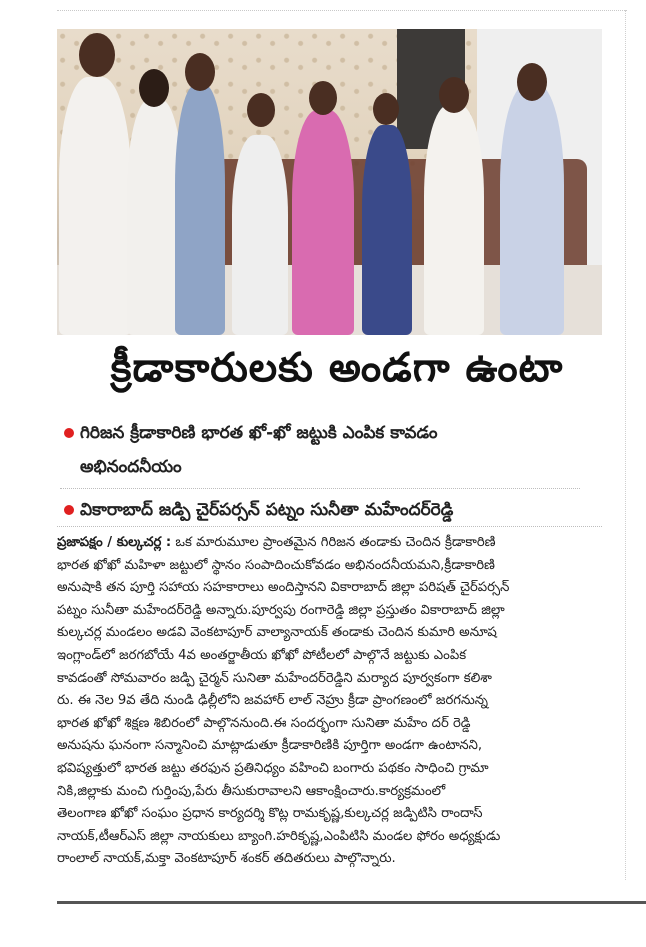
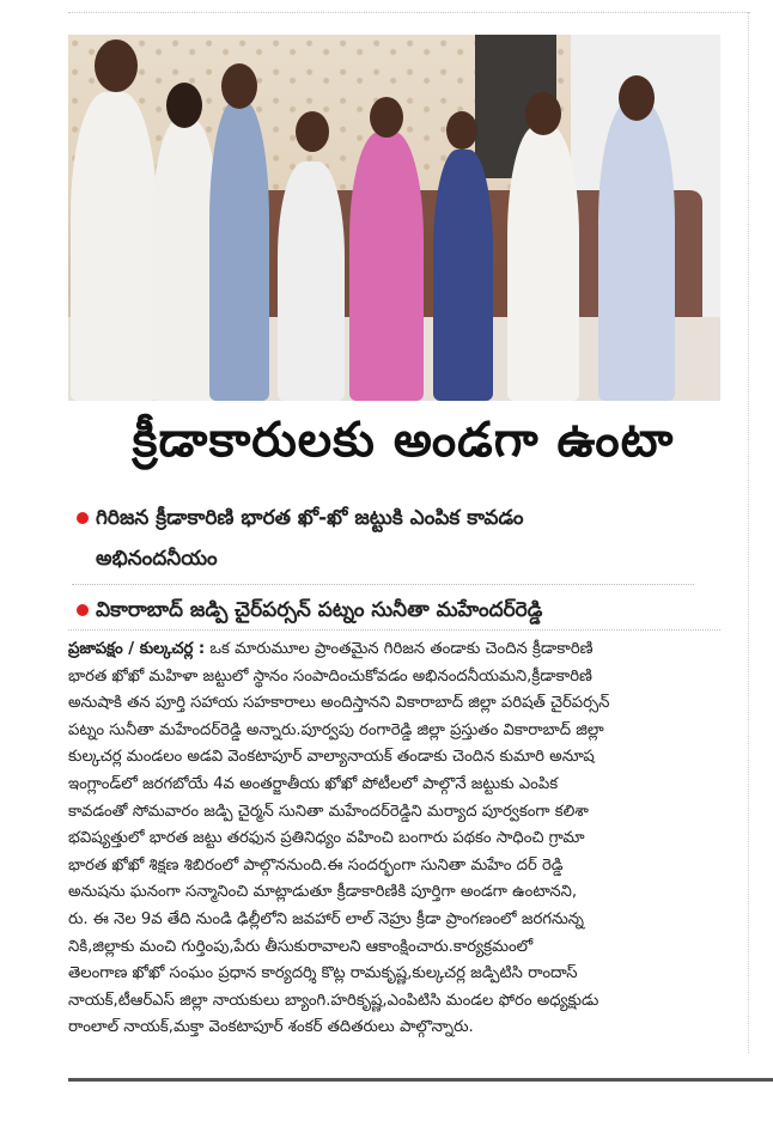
  క్రీడాకారులకు అండగా ఉంటా
  గిరిజన క్రీడాకారిణి భారత ఖో-ఖో జట్టుకి ఎంపిక కావడం
  అభినందనీయం
  వికారాబాద్ జడ్పి చైర్‌పర్సన్ పట్నం సునీతా మహేందర్‌రెడ్డి
  ప్రజాపక్షం / కుల్కచర్ల : ఒక మారుమూల ప్రాంతమైన గిరిజన తండాకు చెందిన క్రీడాకారిణి
  భారత ఖోఖో మహిళా జట్టులో స్థానం సంపాదించుకోవడం అభినందనీయమని,క్రీడాకారిణి
  అనుషాకి తన పూర్తి సహాయ సహకారాలు అందిస్తానని వికారాబాద్ జిల్లా పరిషత్ చైర్‌పర్సన్
  పట్నం సునీతా మహేందర్‌రెడ్డి అన్నారు.పూర్వపు రంగారెడ్డి జిల్లా ప్రస్తుతం వికారాబాద్ జిల్లా
  కుల్కచర్ల మండలం అడవి వెంకటాపూర్ వాల్యానాయక్ తండాకు చెందిన కుమారి అనూష
  ఇంగ్లాండ్‌లో జరగబోయే 4వ అంతర్జాతీయ ఖోఖో పోటీలలో పాల్గొనే జట్టుకు ఎంపిక
  కావడంతో సోమవారం జడ్పి చైర్మన్ సునితా మహేందర్‌రెడ్డిని మర్యాద పూర్వకంగా కలిశా
- రు. ఈ నెల 9వ తేది నుండి ఢిల్లీలోని జవహార్ లాల్ నెహ్రు క్రీడా ప్రాంగణంలో జరగనున్న
+ భవిష్యత్తులో భారత జట్టు తరఫున ప్రతినిధ్యం వహించి బంగారు పథకం సాధించి గ్రామా
  భారత ఖోఖో శిక్షణ శిబిరంలో పాల్గొననుంది.ఈ సందర్భంగా సునితా మహేం దర్ రెడ్డి
  అనుషను ఘనంగా సన్మానించి మాట్లాడుతూ క్రీడాకారిణికి పూర్తిగా అండగా ఉంటానని,
- భవిష్యత్తులో భారత జట్టు తరఫున ప్రతినిధ్యం వహించి బంగారు పథకం సాధించి గ్రామా
+ రు. ఈ నెల 9వ తేది నుండి ఢిల్లీలోని జవహార్ లాల్ నెహ్రు క్రీడా ప్రాంగణంలో జరగనున్న
  నికి,జిల్లాకు మంచి గుర్తింపు,పేరు తీసుకురావాలని ఆకాంక్షించారు.కార్యక్రమంలో
  తెలంగాణ ఖోఖో సంఘం ప్రధాన కార్యదర్శి కొట్ల రామకృష్ణ,కుల్కచర్ల జడ్పిటిసి రాందాస్
  నాయక్,టీఆర్ఎస్ జిల్లా నాయకులు బ్యాంగి.హరికృష్ణ,ఎంపిటిసి మండల ఫోరం అధ్యక్షుడు
  రాంలాల్ నాయక్,మక్తా వెంకటాపూర్ శంకర్ తదితరులు పాల్గొన్నారు.
